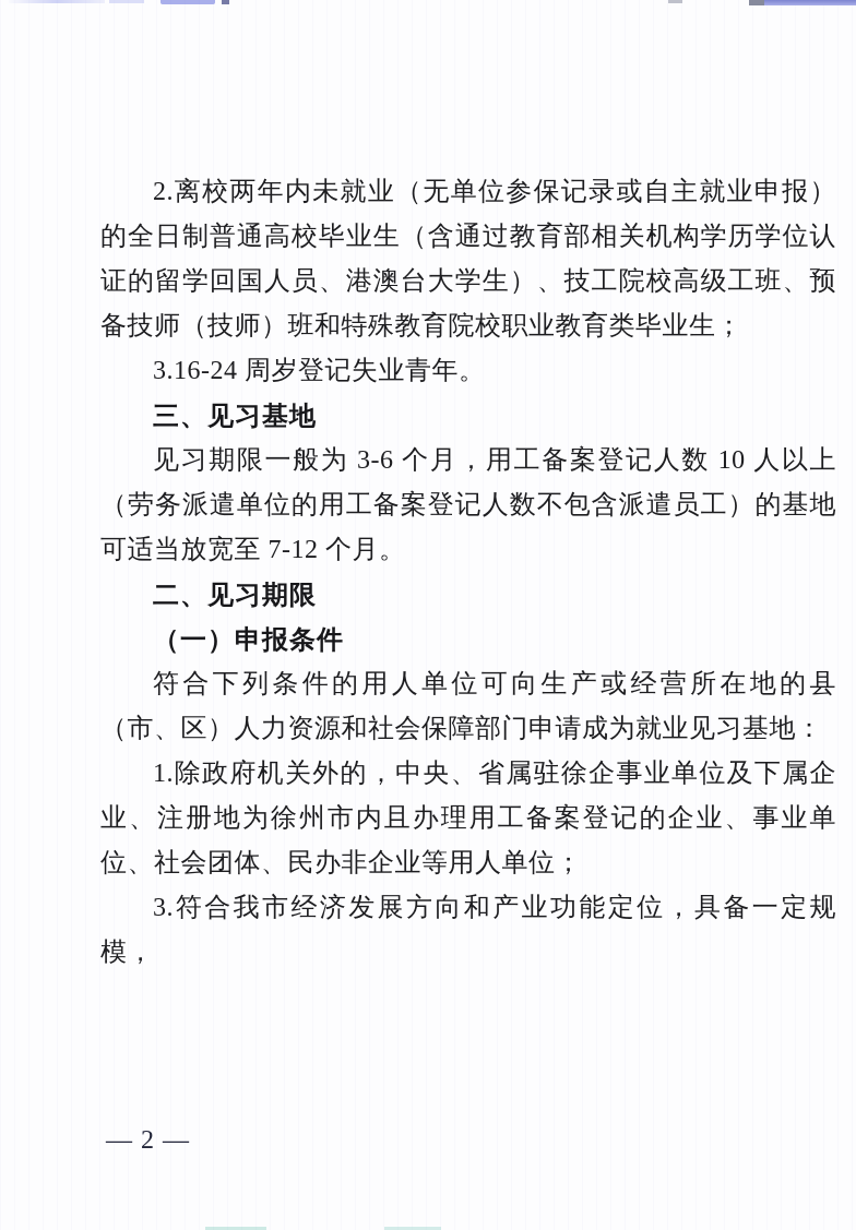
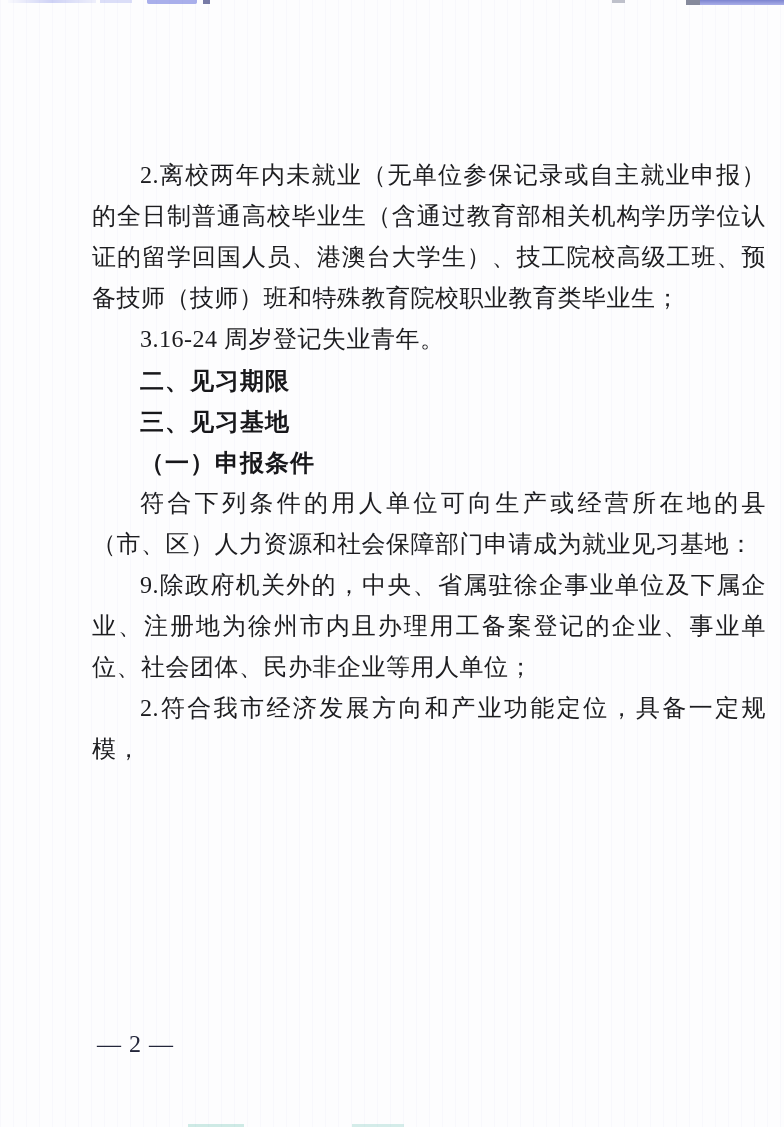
  2.离校两年内未就业（无单位参保记录或自主就业申报）的全日制普通高校毕业生（含通过教育部相关机构学历学位认证的留学回国人员、港澳台大学生）、技工院校高级工班、预备技师（技师）班和特殊教育院校职业教育类毕业生；
  3.16-24 周岁登记失业青年。
- 三、见习基地
+ 二、见习期限
- 见习期限一般为 3-6 个月，用工备案登记人数 10 人以上（劳务派遣单位的用工备案登记人数不包含派遣员工）的基地可适当放宽至 7-12 个月。
- 二、见习期限
+ 三、见习基地
  （一）申报条件
  符合下列条件的用人单位可向生产或经营所在地的县（市、区）人力资源和社会保障部门申请成为就业见习基地：
- 1.除政府机关外的，中央、省属驻徐企事业单位及下属企业、注册地为徐州市内且办理用工备案登记的企业、事业单位、社会团体、民办非企业等用人单位；
+ 9.除政府机关外的，中央、省属驻徐企事业单位及下属企业、注册地为徐州市内且办理用工备案登记的企业、事业单位、社会团体、民办非企业等用人单位；
- 3.符合我市经济发展方向和产业功能定位，具备一定规模，
+ 2.符合我市经济发展方向和产业功能定位，具备一定规模，
  — 2 —
